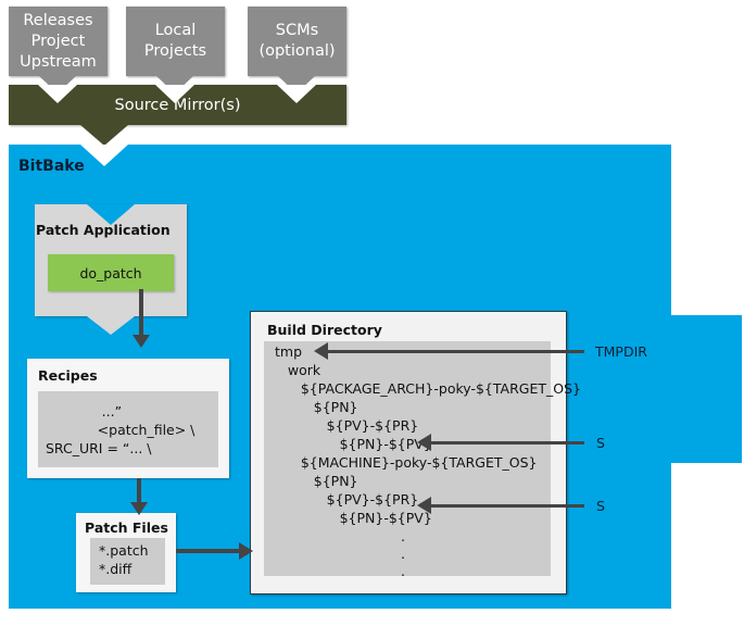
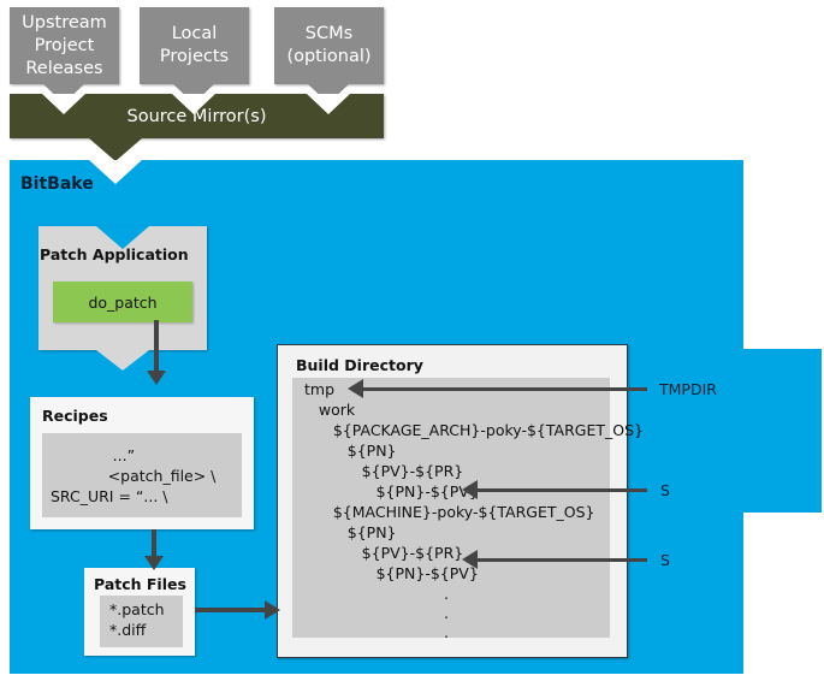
- Releases
+ Upstream
  Project
- Upstream
+ Releases
  Local
  Projects
  SCMs
  (optional)
  Source Mirror(s)
  BitBake
  Patch Application
  do_patch
  Recipes
  ...”
  <patch_file> \
  SRC_URI = “... \
  Patch Files
  *.patch
  *.diff
  Build Directory
  tmp
  work
  ${PACKAGE_ARCH}-poky-${TARGET_OS}
  ${PN}
  ${PV}-${PR}
  ${PN}-${PV}
  ${MACHINE}-poky-${TARGET_OS}
  ${PN}
  ${PV}-${PR}
  ${PN}-${PV}
  .
  .
  .
  TMPDIR
  S
  S
